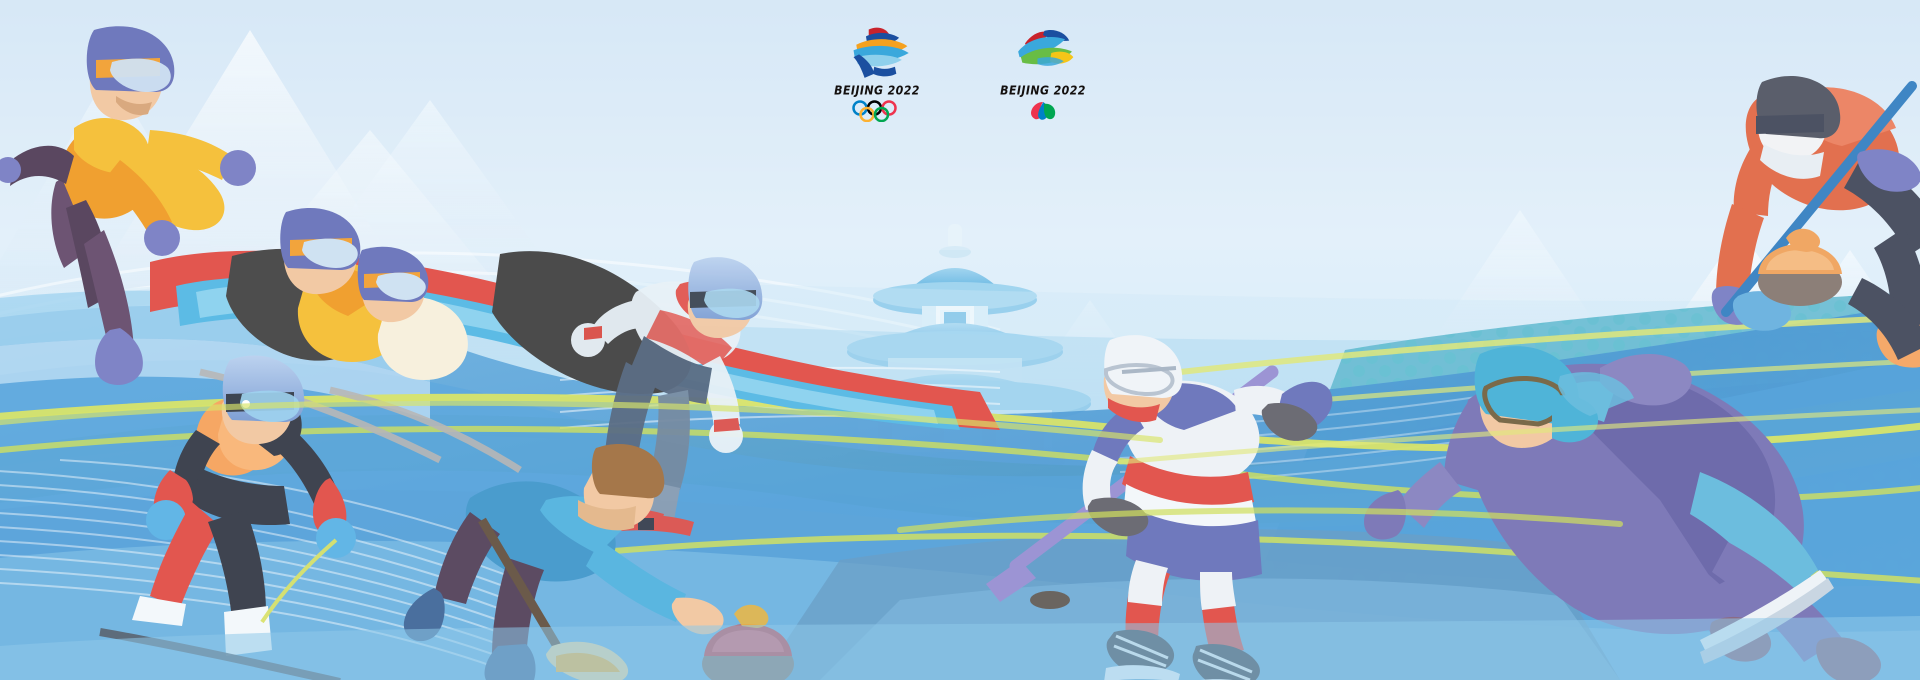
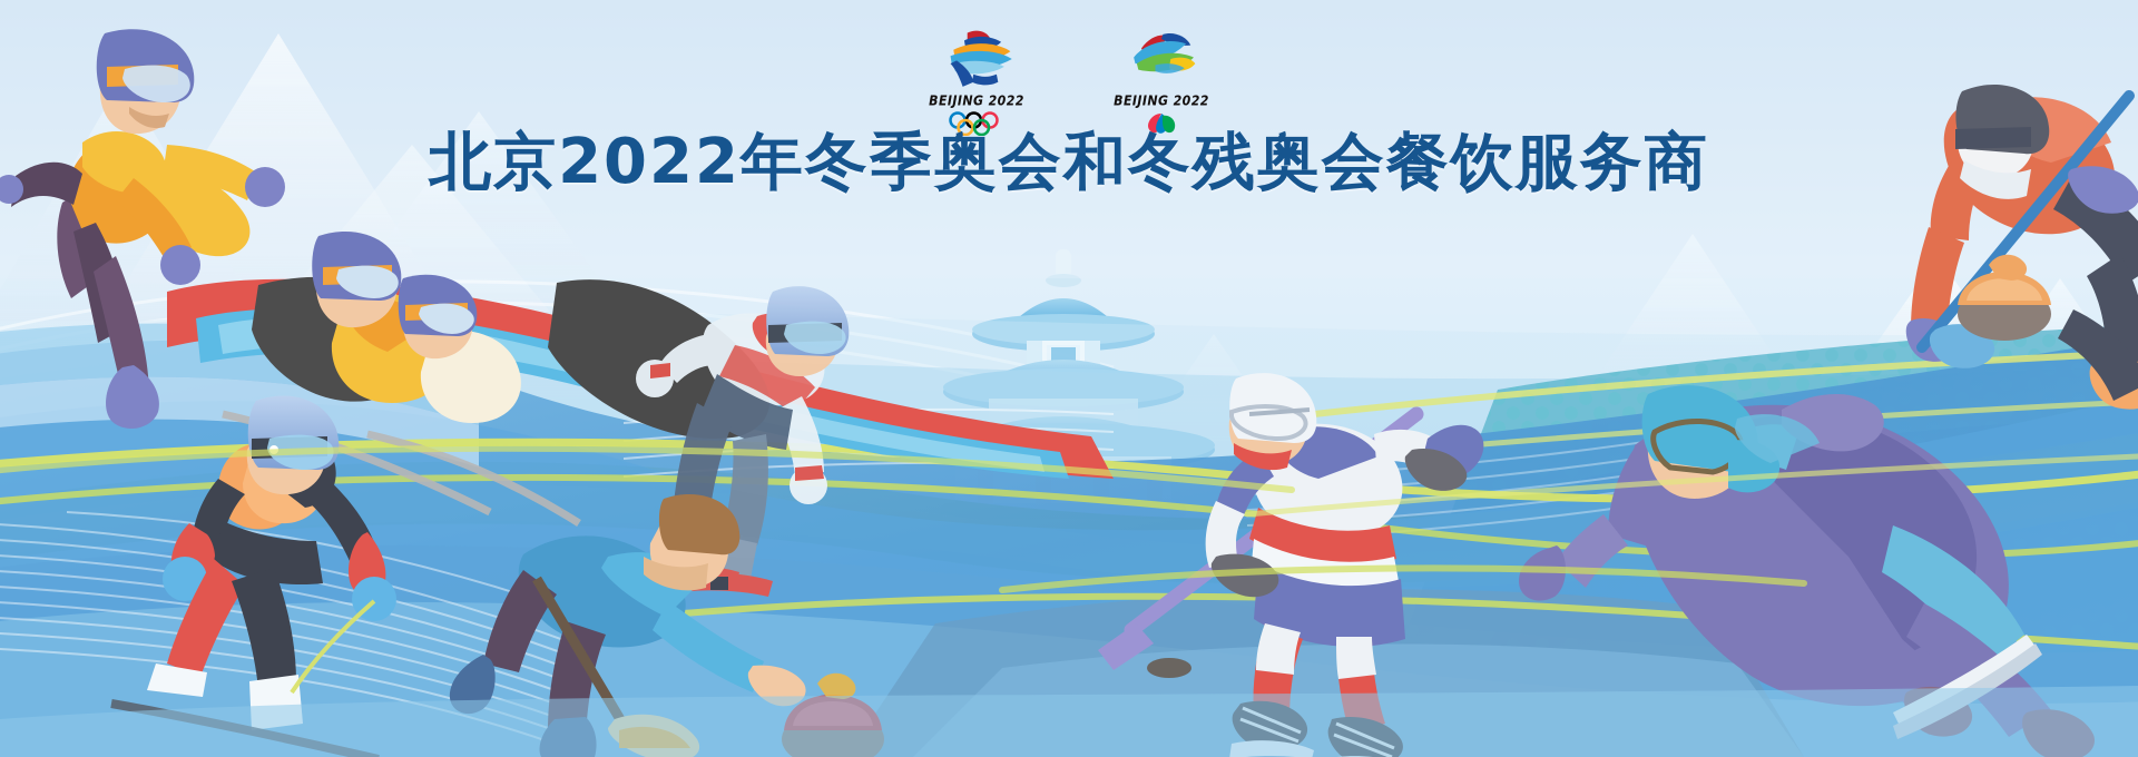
  BEIJING 2022
  BEIJING 2022
+ 北京2022年冬季奥会和冬残奥会餐饮服务商
